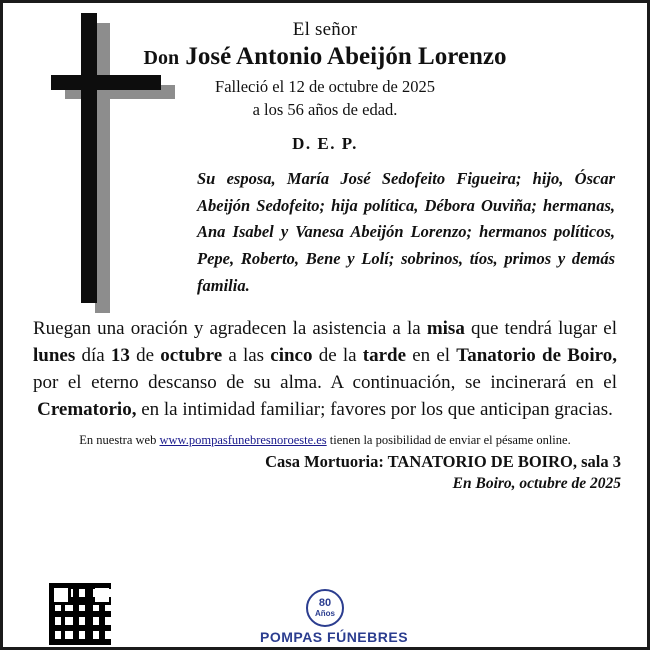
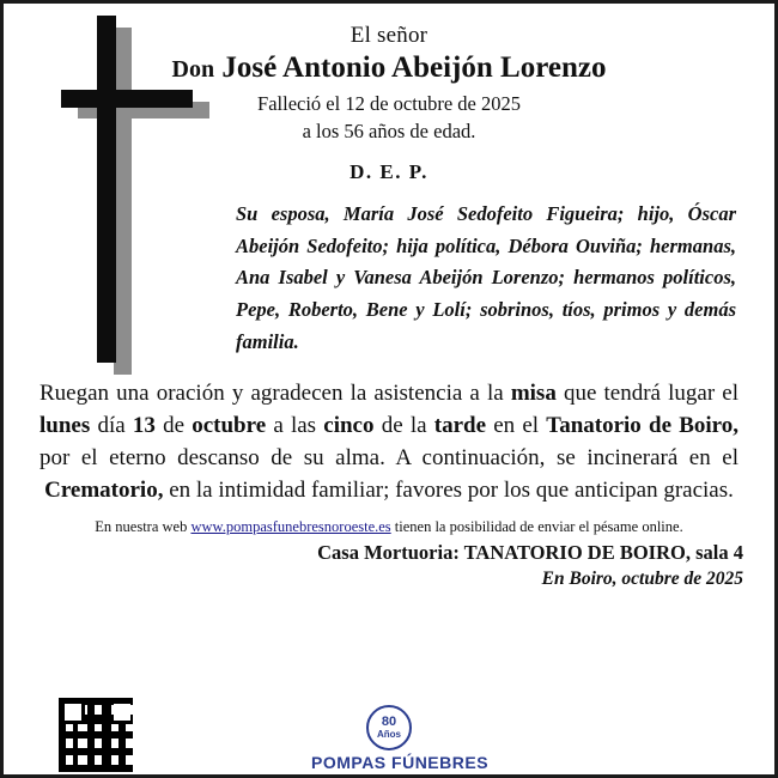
  El señor
  Don José Antonio Abeijón Lorenzo
  Falleció el 12 de octubre de 2025
  a los 56 años de edad.
  D. E. P.
  Su esposa, María José Sedofeito Figueira; hijo, Óscar Abeijón Sedofeito; hija política, Débora Ouviña; hermanas, Ana Isabel y Vanesa Abeijón Lorenzo; hermanos políticos, Pepe, Roberto, Bene y Lolí; sobrinos, tíos, primos y demás familia.
  Ruegan una oración y agradecen la asistencia a la misa que tendrá lugar el lunes día 13 de octubre a las cinco de la tarde en el Tanatorio de Boiro, por el eterno descanso de su alma. A continuación, se incinerará en el Crematorio, en la intimidad familiar; favores por los que anticipan gracias.
  En nuestra web www.pompasfunebresnoroeste.es tienen la posibilidad de enviar el pésame online.
- Casa Mortuoria: TANATORIO DE BOIRO, sala 3
+ Casa Mortuoria: TANATORIO DE BOIRO, sala 4
  En Boiro, octubre de 2025
  80
  Años
  POMPAS FÚNEBRES
